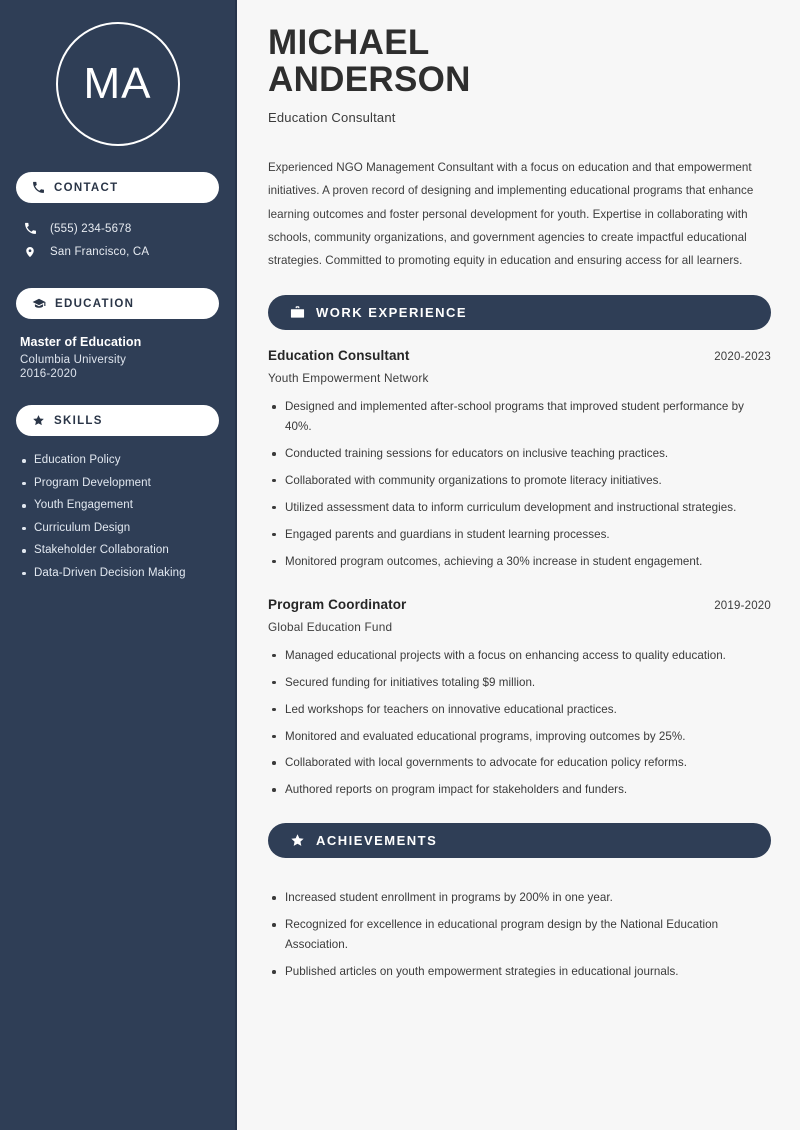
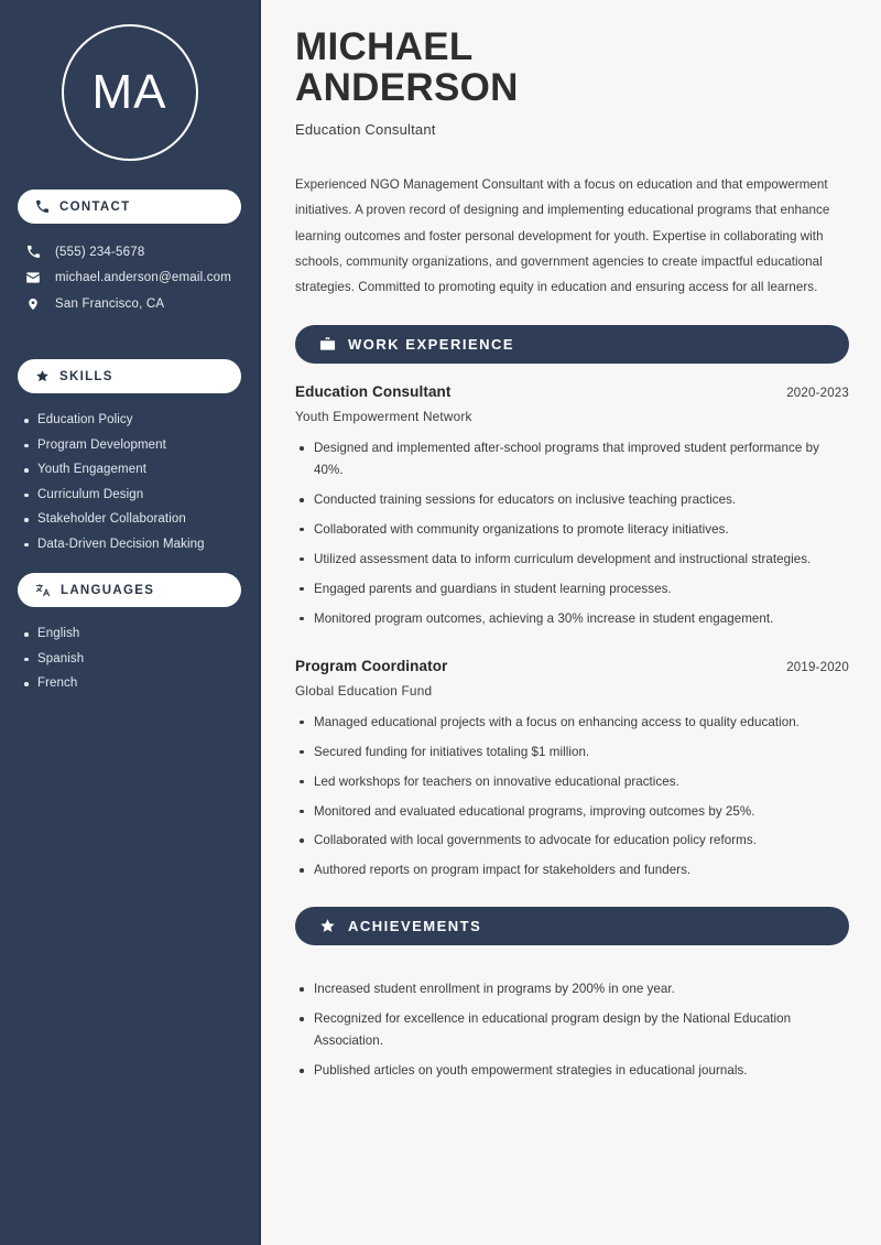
  MA
  CONTACT
  (555) 234-5678
+ michael.anderson@email.com
  San Francisco, CA
- EDUCATION
- Master of Education
- Columbia University
- 2016-2020
  SKILLS
  Education Policy
  Program Development
  Youth Engagement
  Curriculum Design
  Stakeholder Collaboration
  Data-Driven Decision Making
+ LANGUAGES
+ English
+ Spanish
+ French
  MICHAEL
  ANDERSON
  Education Consultant
  Experienced NGO Management Consultant with a focus on education and that empowerment initiatives. A proven record of designing and implementing educational programs that enhance learning outcomes and foster personal development for youth. Expertise in collaborating with schools, community organizations, and government agencies to create impactful educational strategies. Committed to promoting equity in education and ensuring access for all learners.
  WORK EXPERIENCE
  Education Consultant
  2020-2023
  Youth Empowerment Network
  Designed and implemented after-school programs that improved student performance by 40%.
  Conducted training sessions for educators on inclusive teaching practices.
  Collaborated with community organizations to promote literacy initiatives.
  Utilized assessment data to inform curriculum development and instructional strategies.
  Engaged parents and guardians in student learning processes.
  Monitored program outcomes, achieving a 30% increase in student engagement.
  Program Coordinator
  2019-2020
  Global Education Fund
  Managed educational projects with a focus on enhancing access to quality education.
- Secured funding for initiatives totaling $9 million.
+ Secured funding for initiatives totaling $1 million.
  Led workshops for teachers on innovative educational practices.
  Monitored and evaluated educational programs, improving outcomes by 25%.
  Collaborated with local governments to advocate for education policy reforms.
  Authored reports on program impact for stakeholders and funders.
  ACHIEVEMENTS
  Increased student enrollment in programs by 200% in one year.
  Recognized for excellence in educational program design by the National Education Association.
  Published articles on youth empowerment strategies in educational journals.
